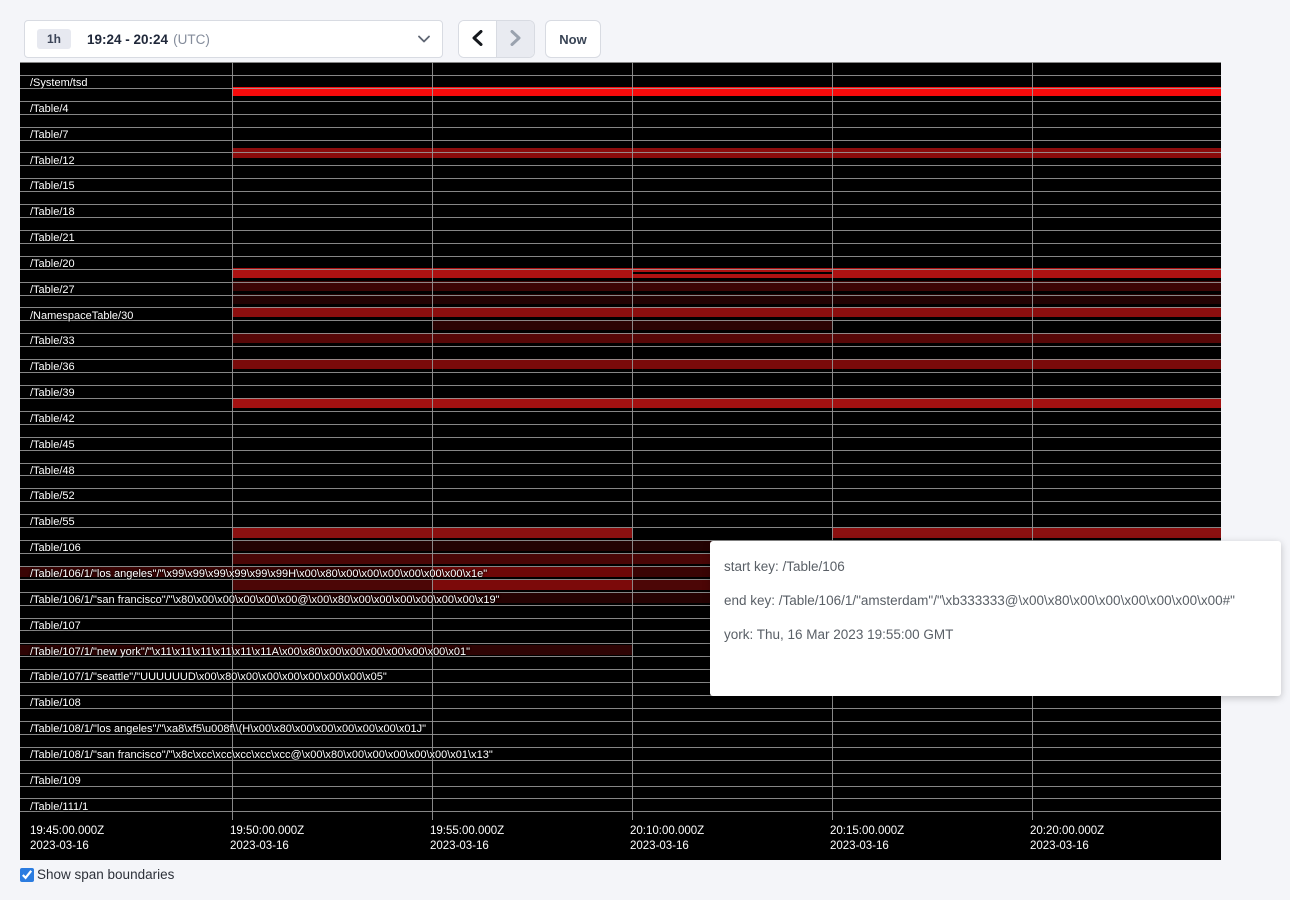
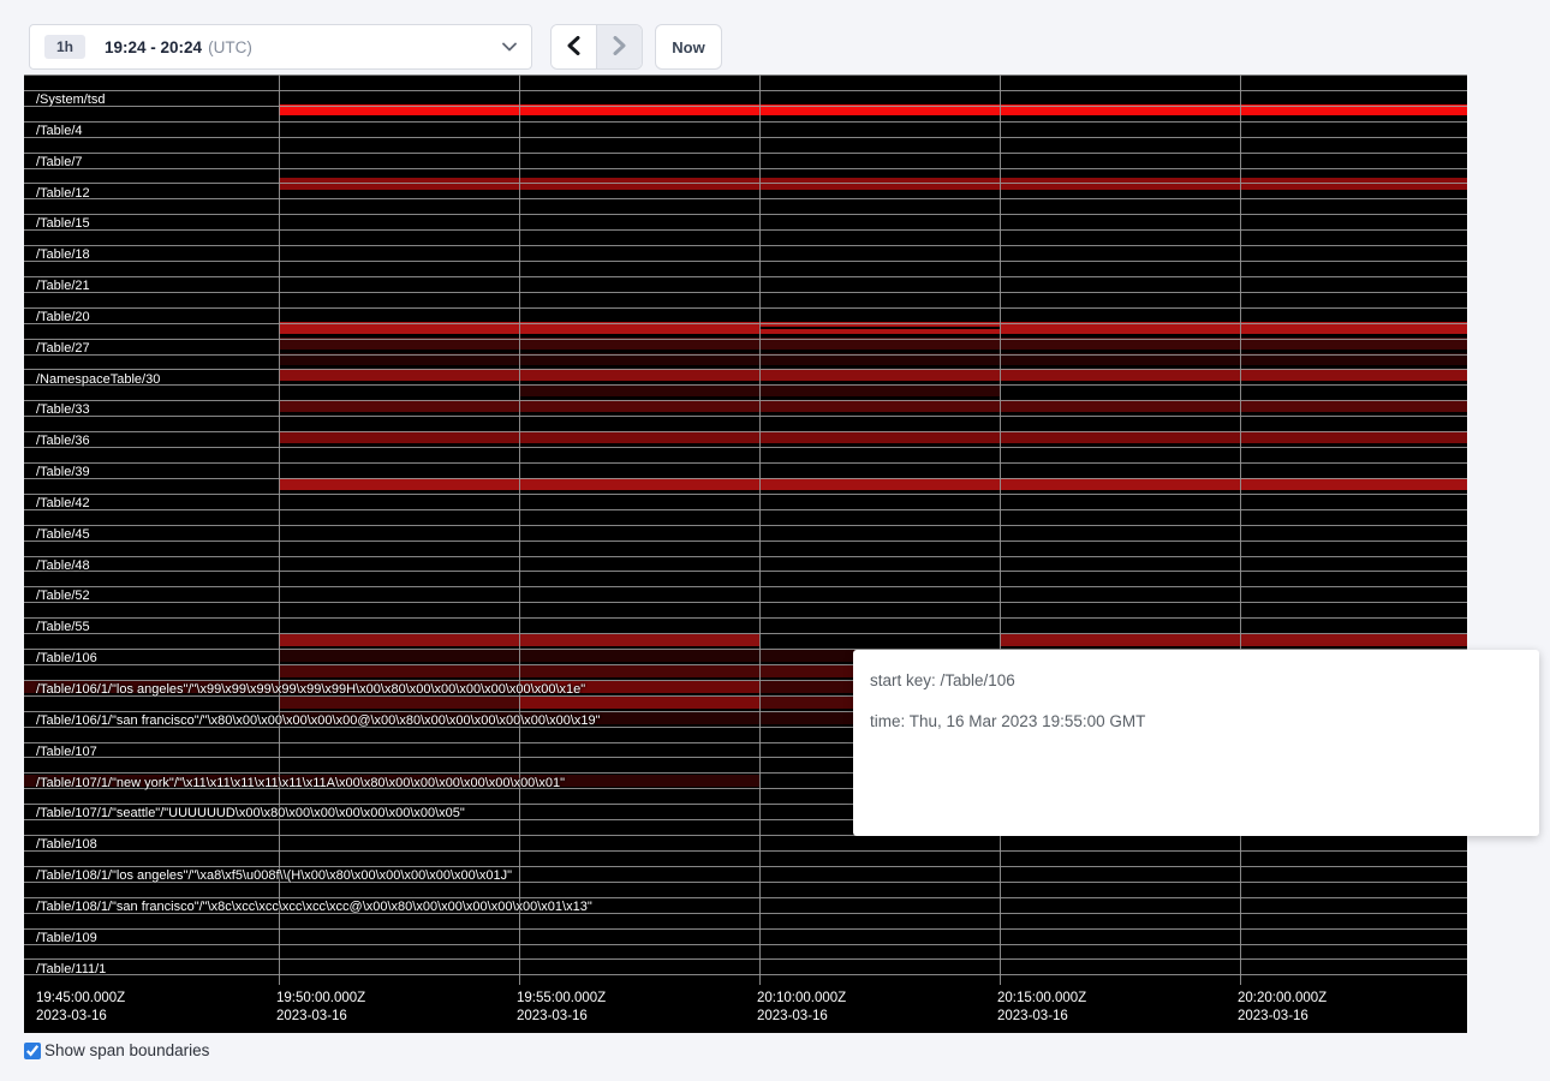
  1h
  19:24 - 20:24
  (UTC)
  Now
  /System/tsd
  /Table/4
  /Table/7
  /Table/12
  /Table/15
  /Table/18
  /Table/21
  /Table/20
  /Table/27
  /NamespaceTable/30
  /Table/33
  /Table/36
  /Table/39
  /Table/42
  /Table/45
  /Table/48
  /Table/52
  /Table/55
  /Table/106
  /Table/106/1/"los angeles"/"\x99\x99\x99\x99\x99\x99H\x00\x80\x00\x00\x00\x00\x00\x00\x1e"
  /Table/106/1/"san francisco"/"\x80\x00\x00\x00\x00\x00@\x00\x80\x00\x00\x00\x00\x00\x00\x19"
  /Table/107
  /Table/107/1/"new york"/"\x11\x11\x11\x11\x11\x11A\x00\x80\x00\x00\x00\x00\x00\x00\x01"
  /Table/107/1/"seattle"/"UUUUUUD\x00\x80\x00\x00\x00\x00\x00\x00\x05"
  /Table/108
  /Table/108/1/"los angeles"/"\xa8\xf5\u008f\\(H\x00\x80\x00\x00\x00\x00\x00\x01J"
  /Table/108/1/"san francisco"/"\x8c\xcc\xcc\xcc\xcc\xcc@\x00\x80\x00\x00\x00\x00\x00\x01\x13"
  /Table/109
  /Table/111/1
  19:45:00.000Z
  2023-03-16
  19:50:00.000Z
  2023-03-16
  19:55:00.000Z
  2023-03-16
  20:10:00.000Z
  2023-03-16
  20:15:00.000Z
  2023-03-16
  20:20:00.000Z
  2023-03-16
  start key: /Table/106
- end key: /Table/106/1/"amsterdam"/"\xb333333@\x00\x80\x00\x00\x00\x00\x00\x00#"
- york: Thu, 16 Mar 2023 19:55:00 GMT
+ time: Thu, 16 Mar 2023 19:55:00 GMT
  Show span boundaries
